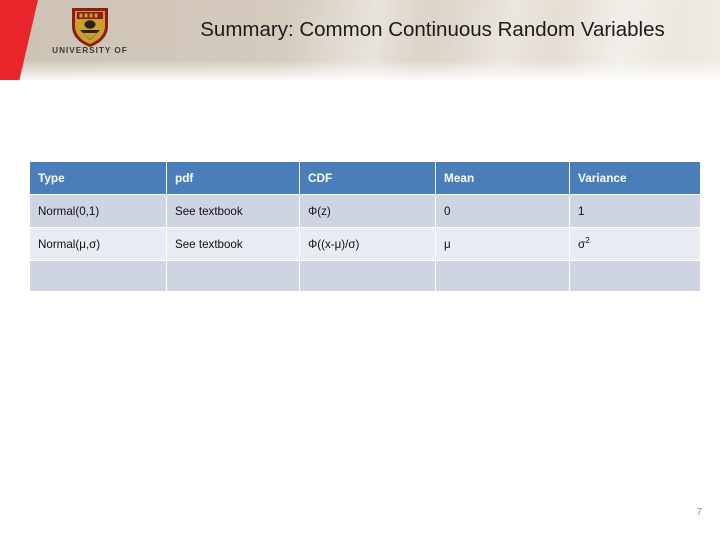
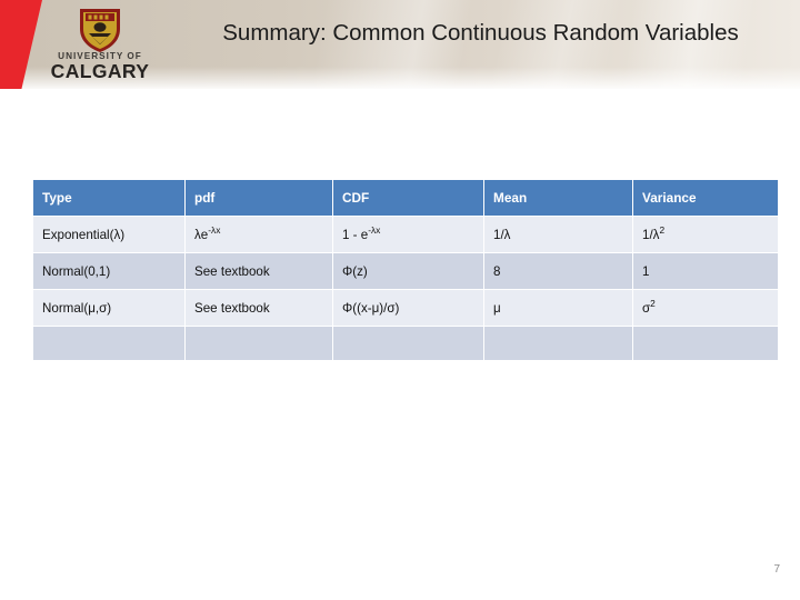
  UNIVERSITY OF
+ CALGARY
  Summary: Common Continuous Random Variables
  Type	pdf	CDF	Mean	Variance
+ Exponential(λ)	λe-λx	1 - e-λx	1/λ	1/λ2
- Normal(0,1)	See textbook	Φ(z)	0	1
+ Normal(0,1)	See textbook	Φ(z)	8	1
  Normal(μ,σ)	See textbook	Φ((x-μ)/σ)	μ	σ2
  7
